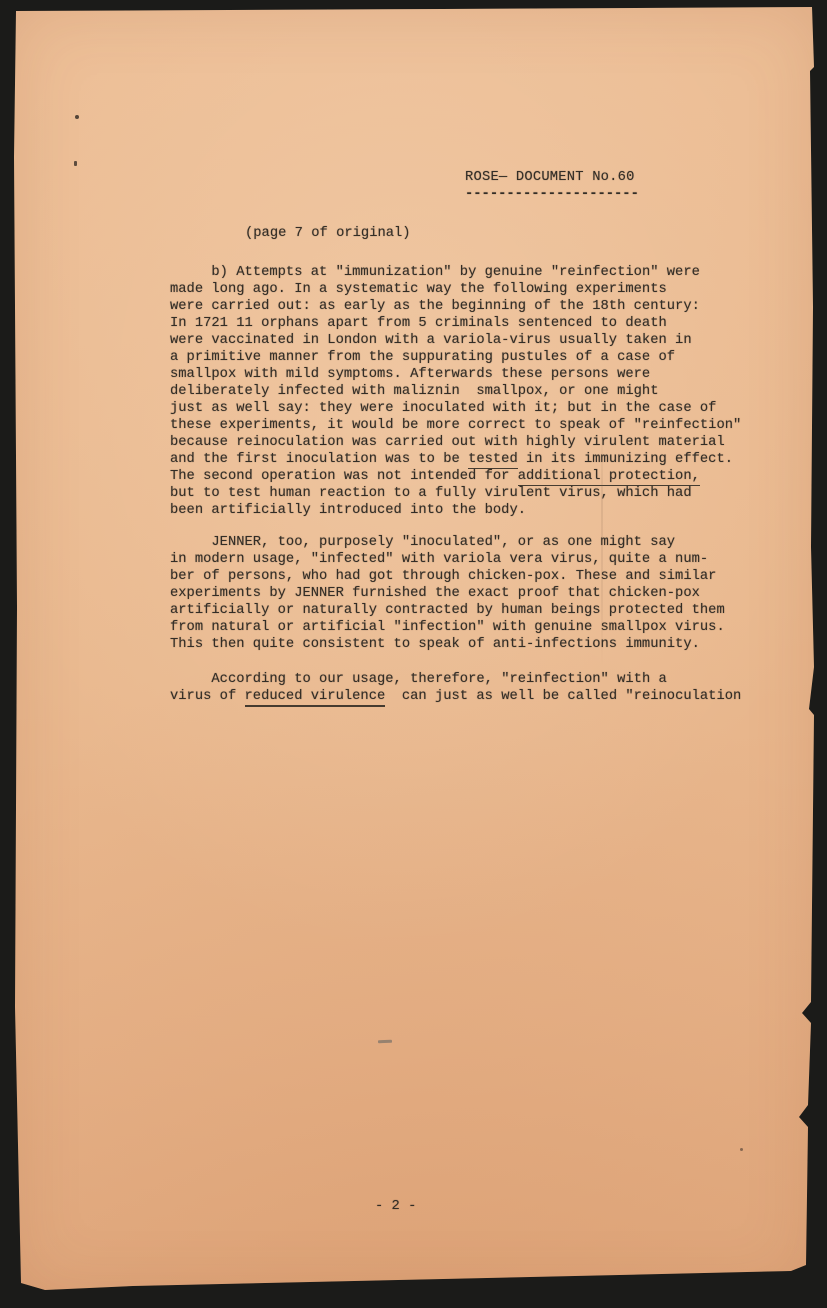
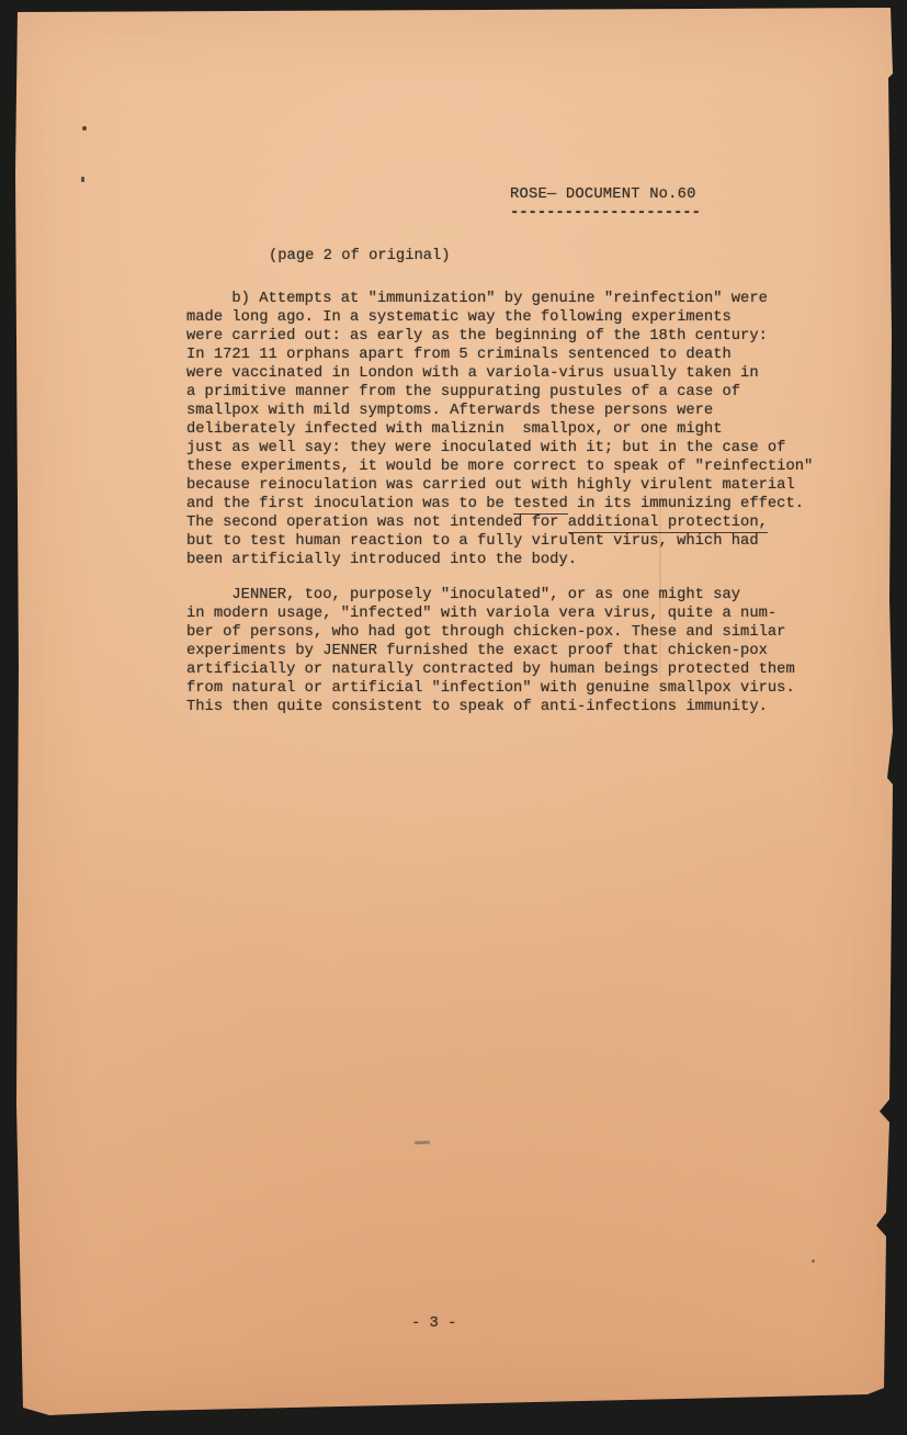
  ROSE— DOCUMENT No.60
  ---------------------
- (page 7 of original)
+ (page 2 of original)
  b) Attempts at "immunization" by genuine "reinfection" were
  made long ago. In a systematic way the following experiments
  were carried out: as early as the beginning of the 18th century:
  In 1721 11 orphans apart from 5 criminals sentenced to death
  were vaccinated in London with a variola-virus usually taken in
  a primitive manner from the suppurating pustules of a case of
  smallpox with mild symptoms. Afterwards these persons were
  deliberately infected with maliznin smallpox, or one might
  just as well say: they were inoculated with it; but in the case of
  these experiments, it would be more correct to speak of "reinfection"
  because reinoculation was carried out with highly virulent material
  and the first inoculation was to be tested in its immunizing effect.
  The second operation was not intended for additional protection,
  but to test human reaction to a fully virulent virus, which had
  been artificially introduced into the body.
  JENNER, too, purposely "inoculated", or as one might say
  in modern usage, "infected" with variola vera virus, quite a num-
  ber of persons, who had got through chicken-pox. These and similar
  experiments by JENNER furnished the exact proof that chicken-pox
  artificially or naturally contracted by human beings protected them
  from natural or artificial "infection" with genuine smallpox virus.
  This then quite consistent to speak of anti-infections immunity.
- According to our usage, therefore, "reinfection" with a
- virus of reduced virulence can just as well be called "reinoculation
- - 2 -
+ - 3 -
